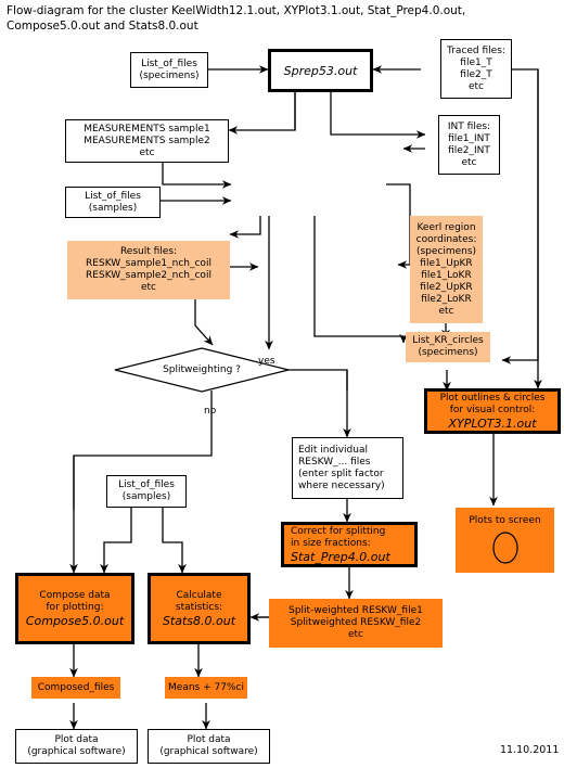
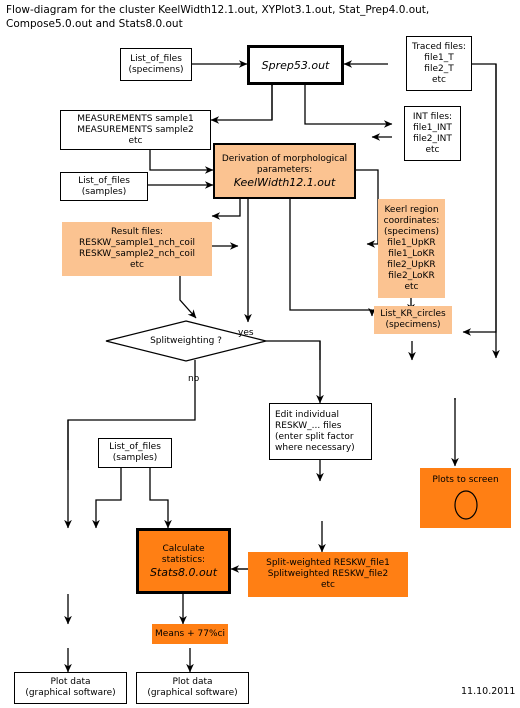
  Flow-diagram for the cluster KeelWidth12.1.out, XYPlot3.1.out, Stat_Prep4.0.out,
  Compose5.0.out and Stats8.0.out
  List_of_files
  (specimens)
  Sprep53.out
  Traced files:
  file1_T
  file2_T
  etc
  INT files:
  file1_INT
  file2_INT
  etc
  MEASUREMENTS sample1
  MEASUREMENTS sample2
  etc
  List_of_files
  (samples)
+ Derivation of morphological
+ parameters:
+ KeelWidth12.1.out
  Result files:
  RESKW_sample1_nch_coil
  RESKW_sample2_nch_coil
  etc
  Keerl region
  coordinates:
  (specimens)
  file1_UpKR
  file1_LoKR
  file2_UpKR
  file2_LoKR
  etc
  List_KR_circles
  (specimens)
- Plot outlines & circles
- for visual control:
- XYPLOT3.1.out
  Plots to screen
  Splitweighting ?
  yes
  no
  Edit individual
  RESKW_... files
  (enter split factor
  where necessary)
  List_of_files
  (samples)
- Correct for splitting
- in size fractions:
- Stat_Prep4.0.out
  Split-weighted RESKW_file1
  Splitweighted RESKW_file2
  etc
- Compose data
- for plotting:
- Compose5.0.out
  Calculate
  statistics:
  Stats8.0.out
- Composed_files
  Means + 77%ci
  Plot data
  (graphical software)
  Plot data
  (graphical software)
  11.10.2011
